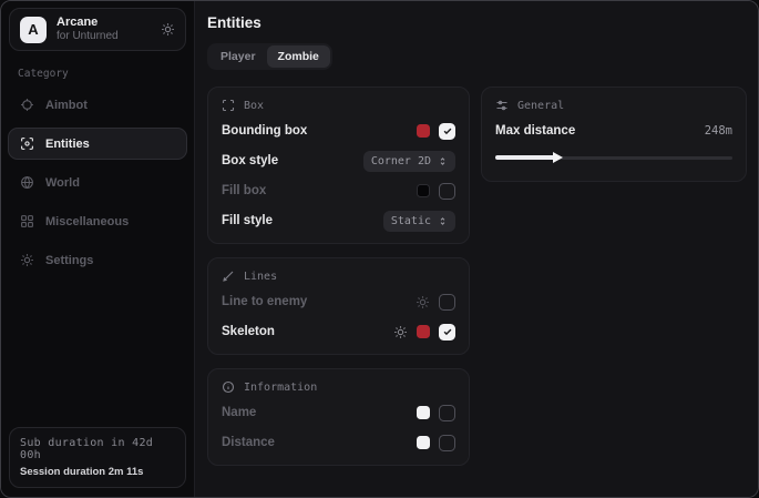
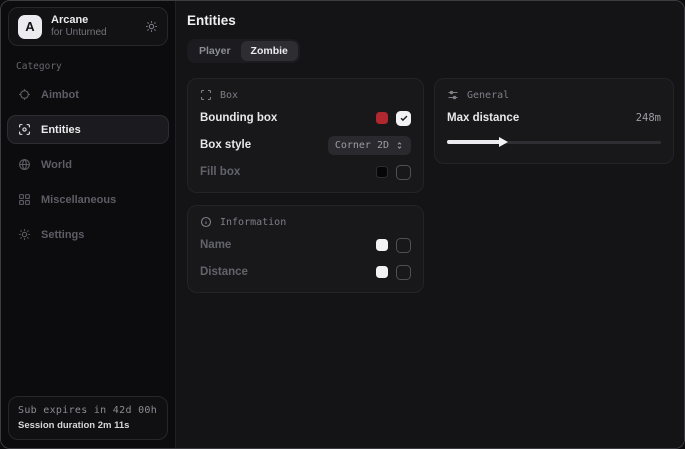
  A
  Arcane
  for Unturned
  Category
  Aimbot
  Entities
  World
  Miscellaneous
  Settings
- Sub duration in 42d 00h
+ Sub expires in 42d 00h
  Session duration 2m 11s
  Entities
  Player
  Zombie
  Box
  Bounding box
  Box style
  Corner 2D
  Fill box
- Fill style
- Static
- Lines
- Line to enemy
- Skeleton
  Information
  Name
  Distance
  General
  Max distance
  248m
